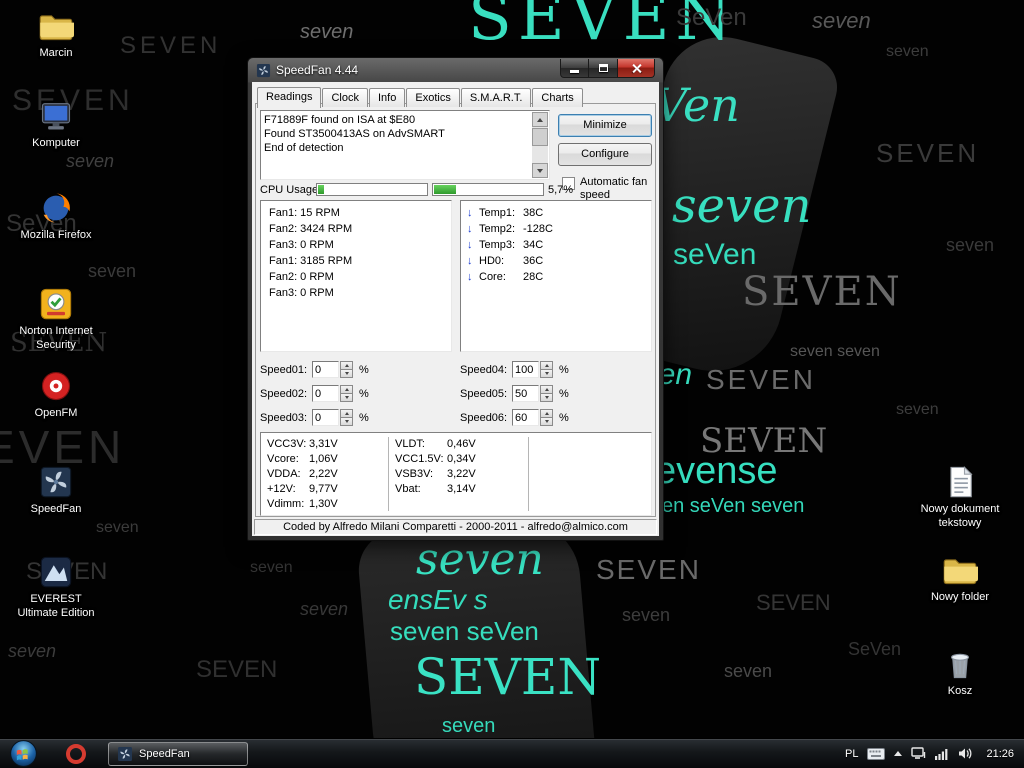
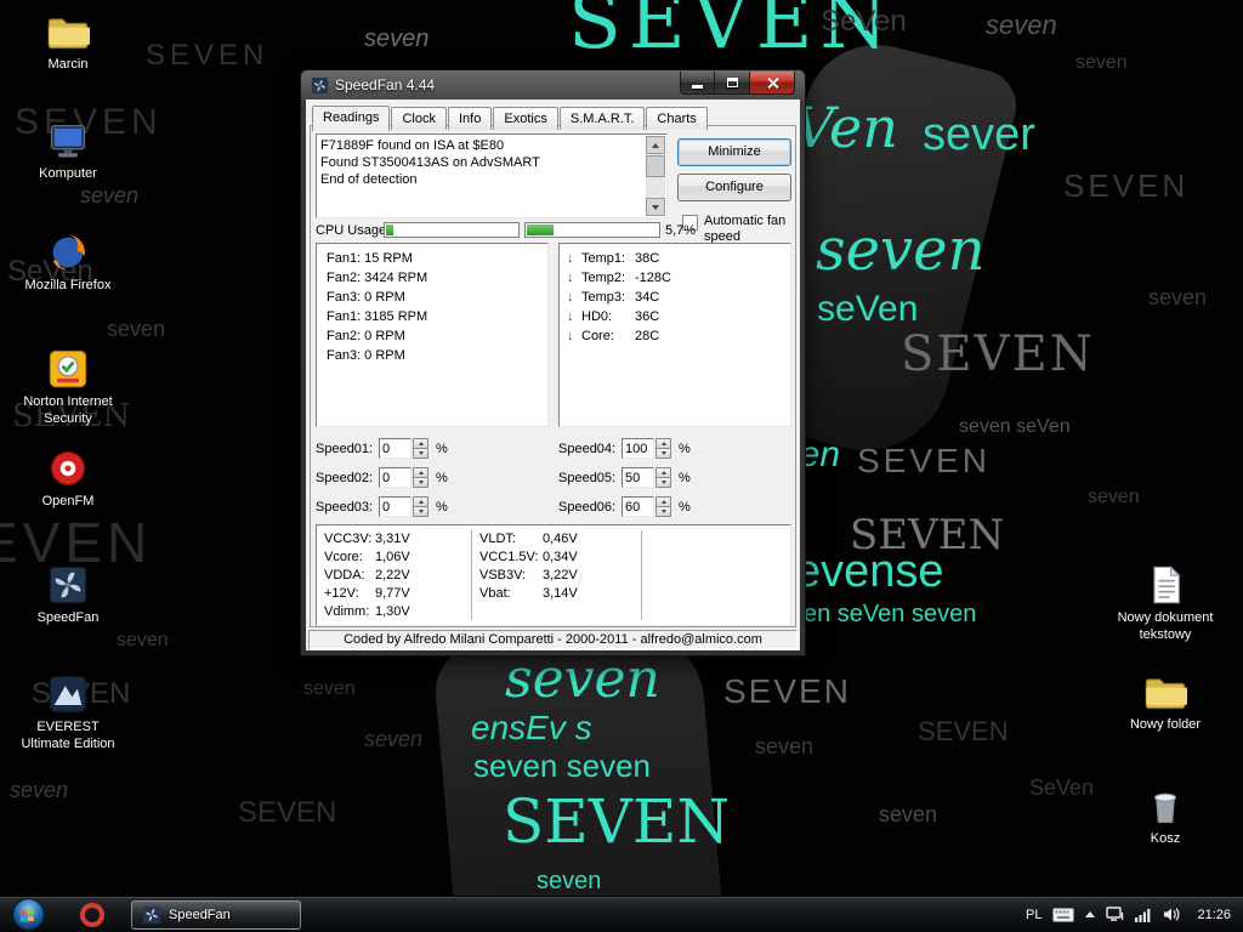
  SEVEN
  seven
  SeVen
  seven
  SEVEN
  seven
  Ven
+ sever
  SEVEN
  seven
  seVen
  SEVEN
  seven
- seven seven
+ seven seVen
  SEVEN
  SEVEN
  evense
  en seVen seven
  seven
  SEVEN
  seven
  SeVen
  seven
  SEVEN
  EVEN
  seven
  seven
  seven
  ensEv s
- seven seVen
+ seven seven
  SEVEN
  seven
  SEVEN
  seven
  SEVEN
  seven
  SEVEN
  seven
  SeVen
  seven
  Marcin
  Komputer
  Mozilla Firefox
  Norton Internet Security
  OpenFM
  SpeedFan
  EVEREST Ultimate Edition
  Nowy dokument tekstowy
  Nowy folder
  Kosz
  SpeedFan 4.44
  Readings
  Clock
  Info
  Exotics
  S.M.A.R.T.
  Charts
  F71889F found on ISA at $E80
  Found ST3500413AS on AdvSMART
  End of detection
  Minimize
  Configure
  Automatic fan speed
  CPU Usag
  5,7%
  Fan1: 15 RPM
  Fan2: 3424 RPM
  Fan3: 0 RPM
  Fan1: 3185 RPM
  Fan2: 0 RPM
  Fan3: 0 RPM
  ↓
  Temp1:
  38C
  ↓
  Temp2:
  -128C
  ↓
  Temp3:
  34C
  ↓
  HD0:
  36C
  ↓
  Core:
  28C
  Speed01:
  0
  %
  Speed02:
  0
  %
  Speed03:
  0
  %
  Speed04:
  100
  %
  Speed05:
  50
  %
  Speed06:
  60
  %
  VCC3V: 3,31V
  Vcore: 1,06V
  VDDA: 2,22V
  +12V: 9,77V
  Vdimm: 1,30V
  VLDT: 0,46V
  VCC1.5V: 0,34V
  VSB3V: 3,22V
  Vbat: 3,14V
  Coded by Alfredo Milani Comparetti - 2000-2011 - alfredo@almico.com
  SpeedFan
  PL
  21:26
